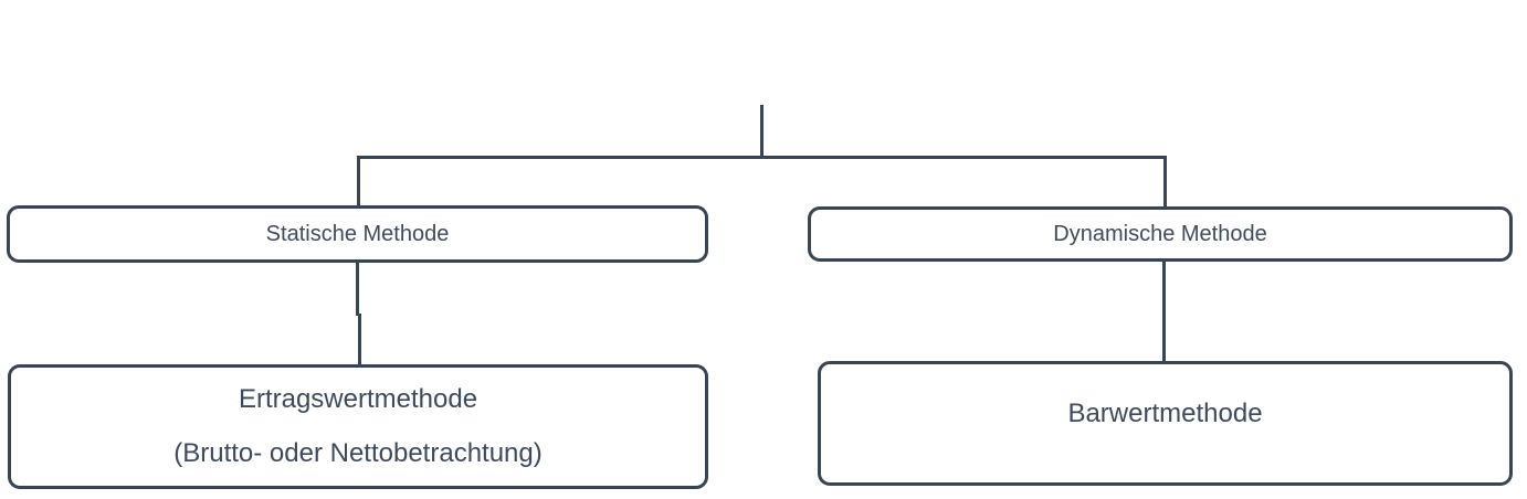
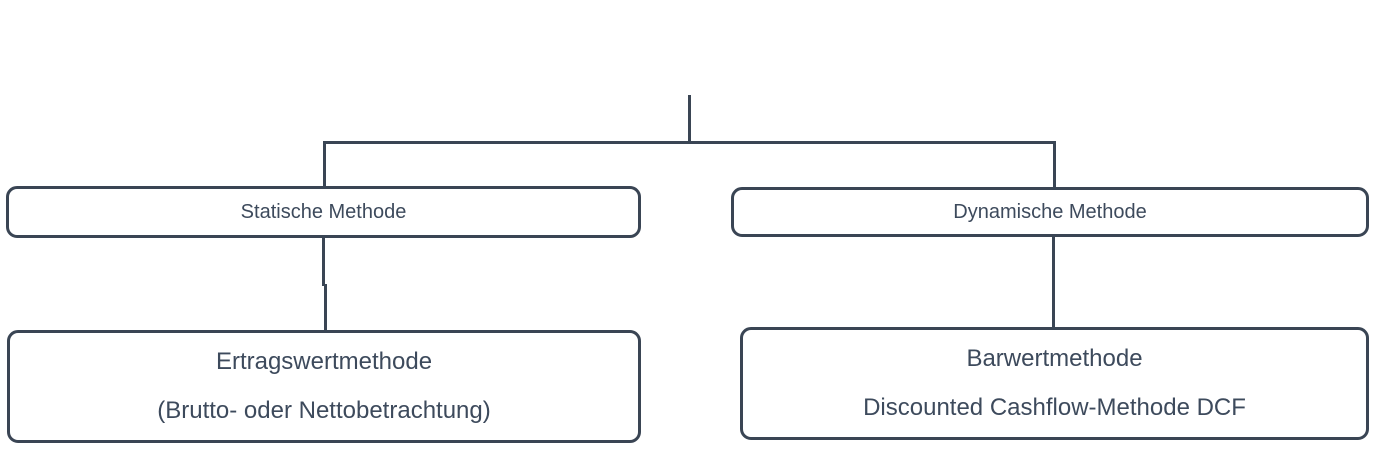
  Statische Methode
  Dynamische Methode
  Ertragswertmethode
  (Brutto- oder Nettobetrachtung)
  Barwertmethode
+ Discounted Cashflow-Methode DCF
